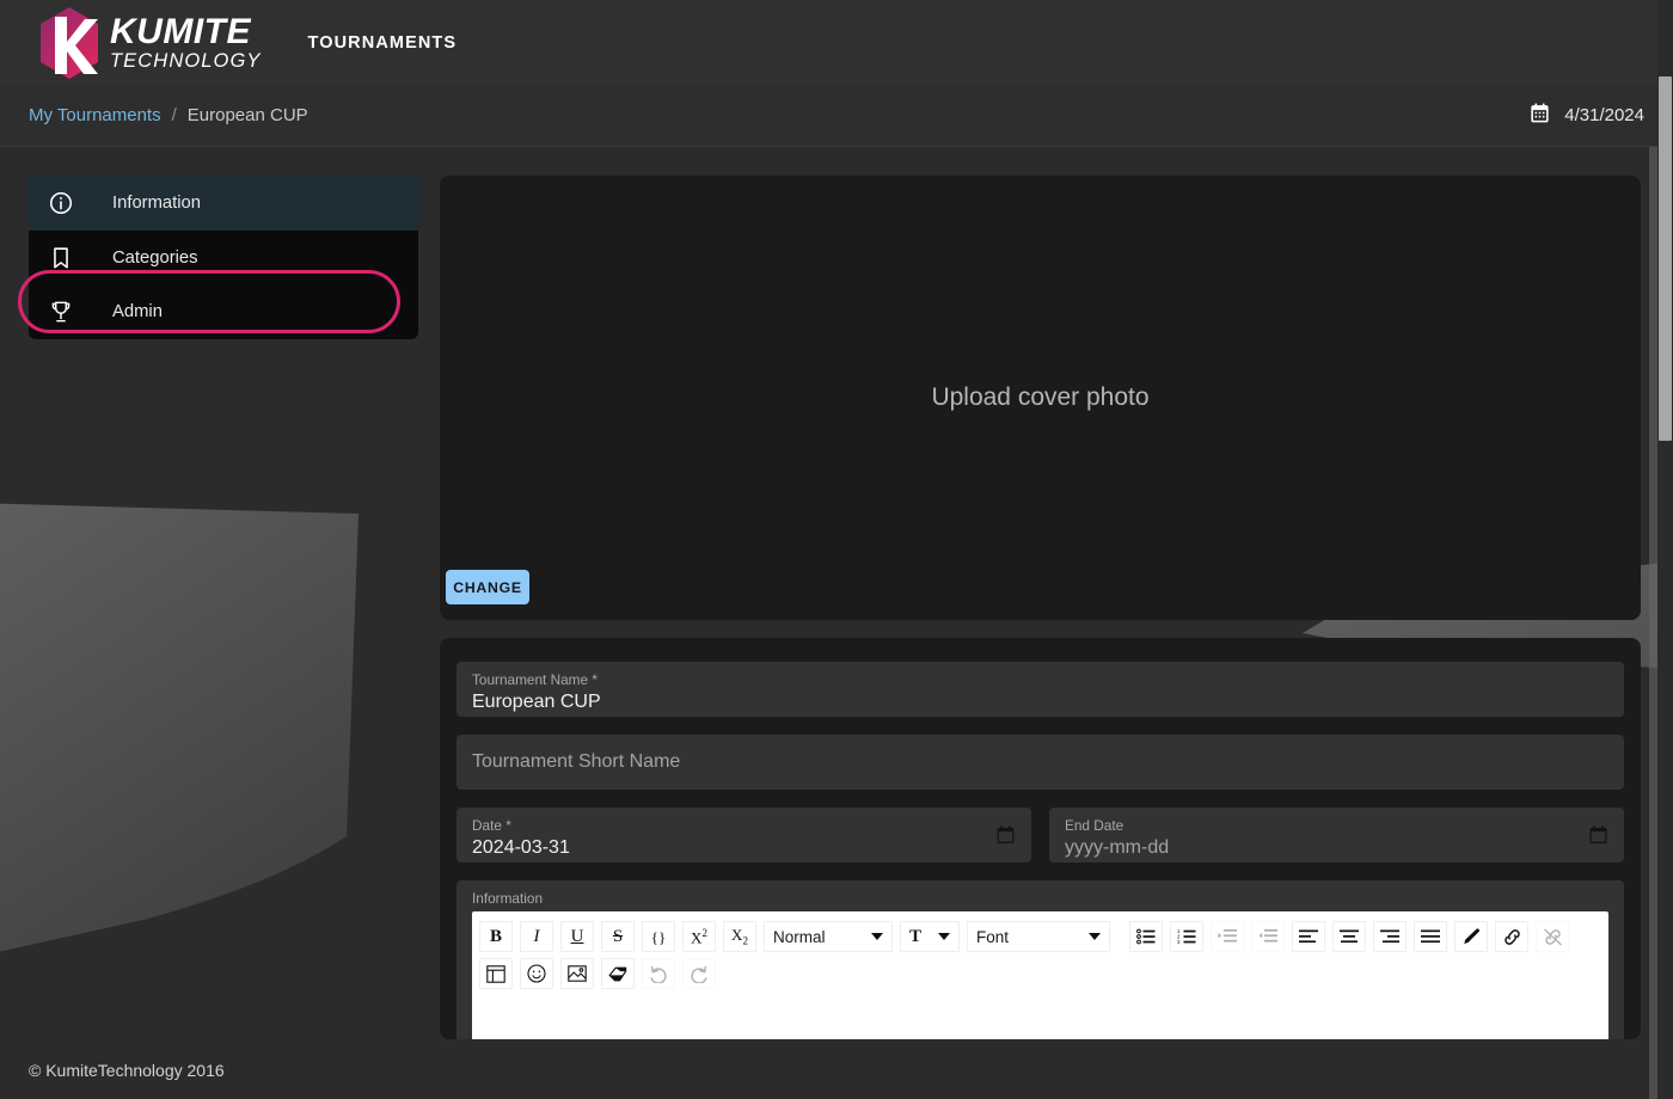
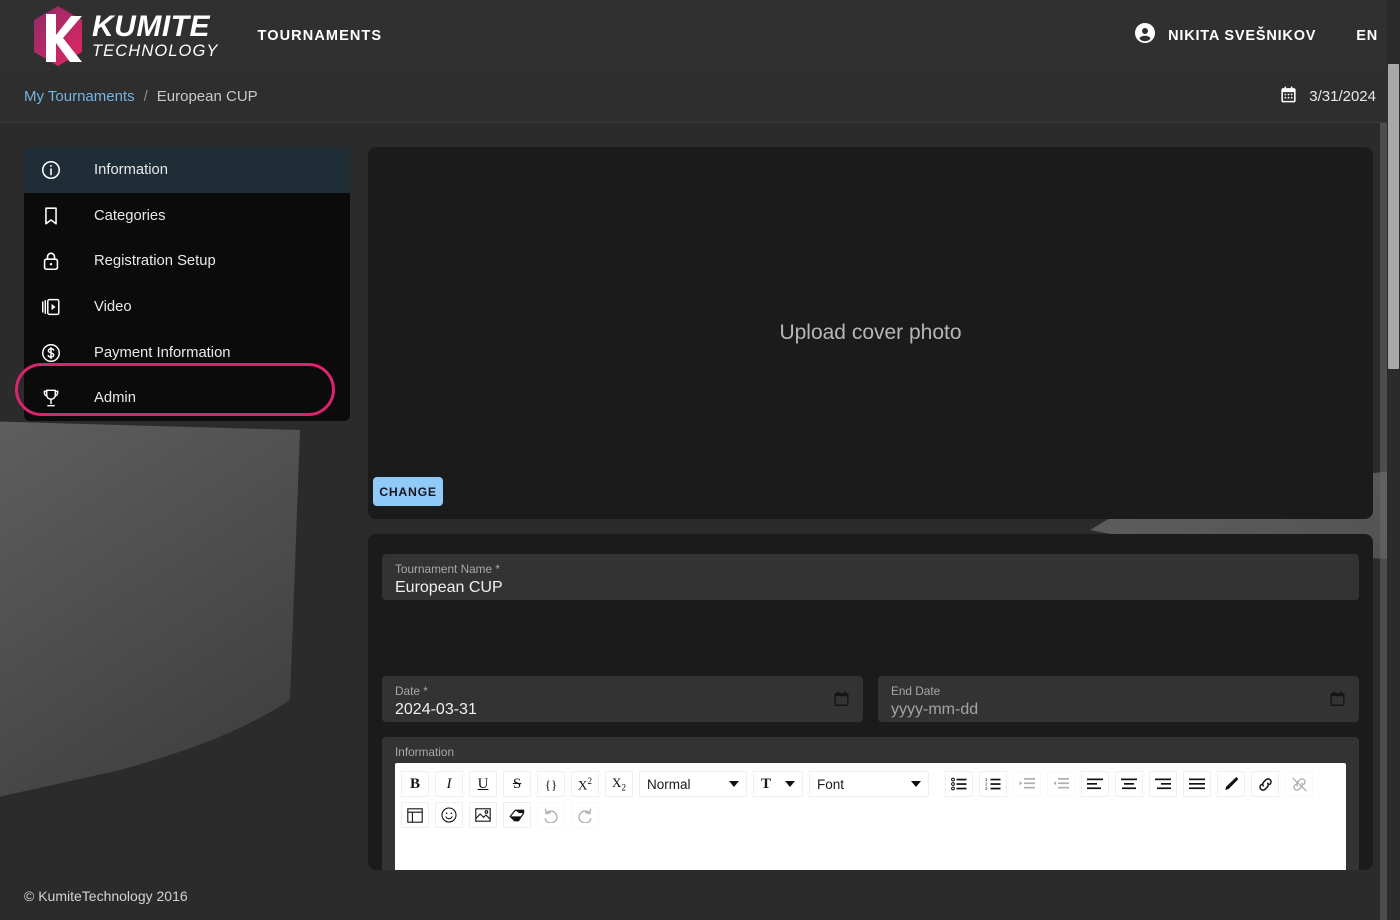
  KUMITE
  TECHNOLOGY
  TOURNAMENTS
+ NIKITA SVEŠNIKOV
+ EN
  My Tournaments
  /
  European CUP
- 4/31/2024
+ 3/31/2024
  Information
  Categories
+ Registration Setup
+ Video
+ Payment Information
  Admin
  Upload cover photo
  CHANGE
  Tournament Name *
  European CUP
- Tournament Short Name
  Date *
  2024-03-31
  End Date
  yyyy-mm-dd
  Information
  B
  I
  U
  S
  {}
  X2
  X2
  Normal
  T
  Font
  © KumiteTechnology 2016
